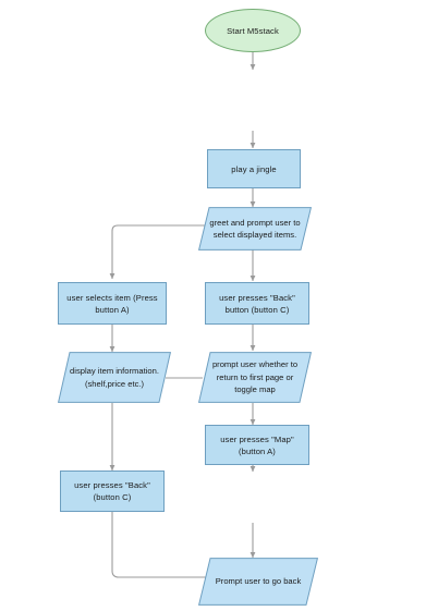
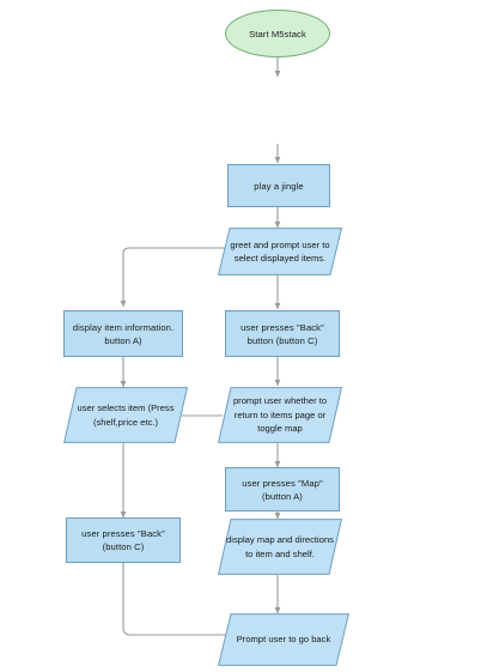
  Start M5stack
  play a jingle
  greet and prompt user to select displayed items.
- user selects item (Press
+ display item information.
  button A)
  user presses "Back"
  button (button C)
- display item information. (shelf,price etc.)
+ user selects item (Press (shelf,price etc.)
- prompt user whether to return to first page or toggle map
+ prompt user whether to return to items page or toggle map
  user presses "Map"
  (button A)
  user presses "Back"
  (button C)
+ display map and directions to item and shelf.
  Prompt user to go back
